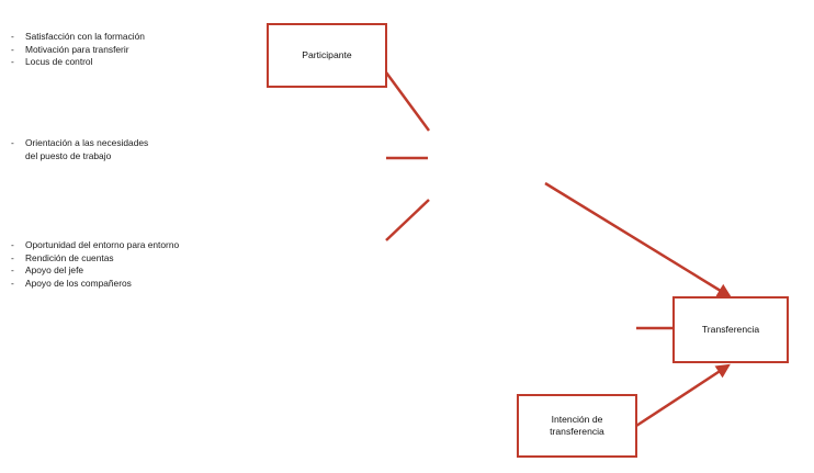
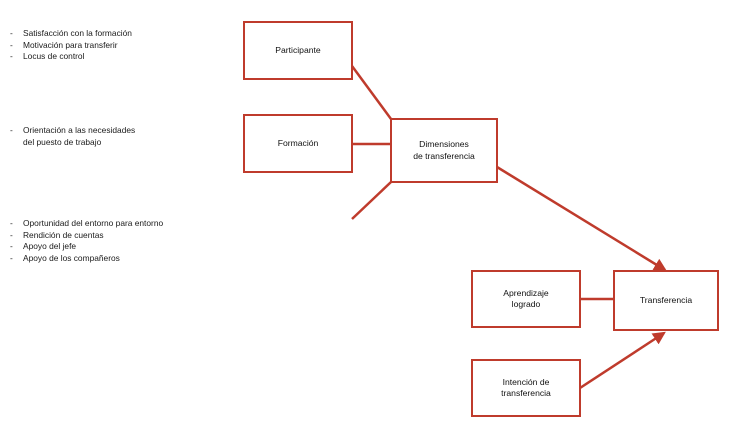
  -
  Satisfacción con la formación
  -
  Motivación para transferir
  -
  Locus de control
  -
  Orientación a las necesidades
  del puesto de trabajo
  -
  Oportunidad del entorno para entorno
  -
  Rendición de cuentas
  -
  Apoyo del jefe
  -
  Apoyo de los compañeros
  Participante
+ Formación
+ Dimensiones
+ de transferencia
+ Aprendizaje
+ logrado
  Intención de
  transferencia
  Transferencia
